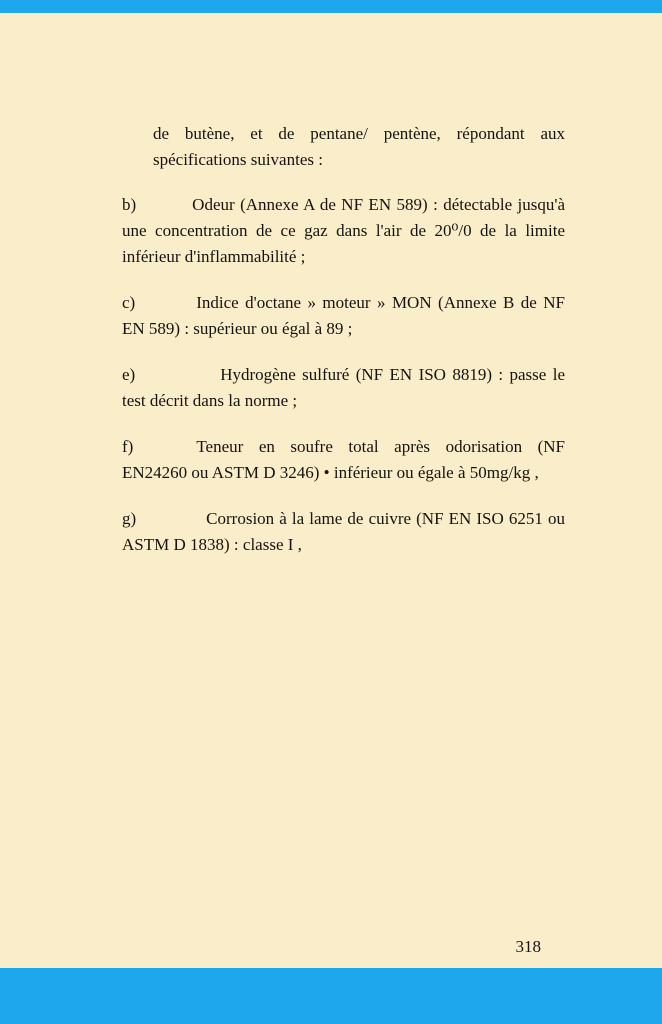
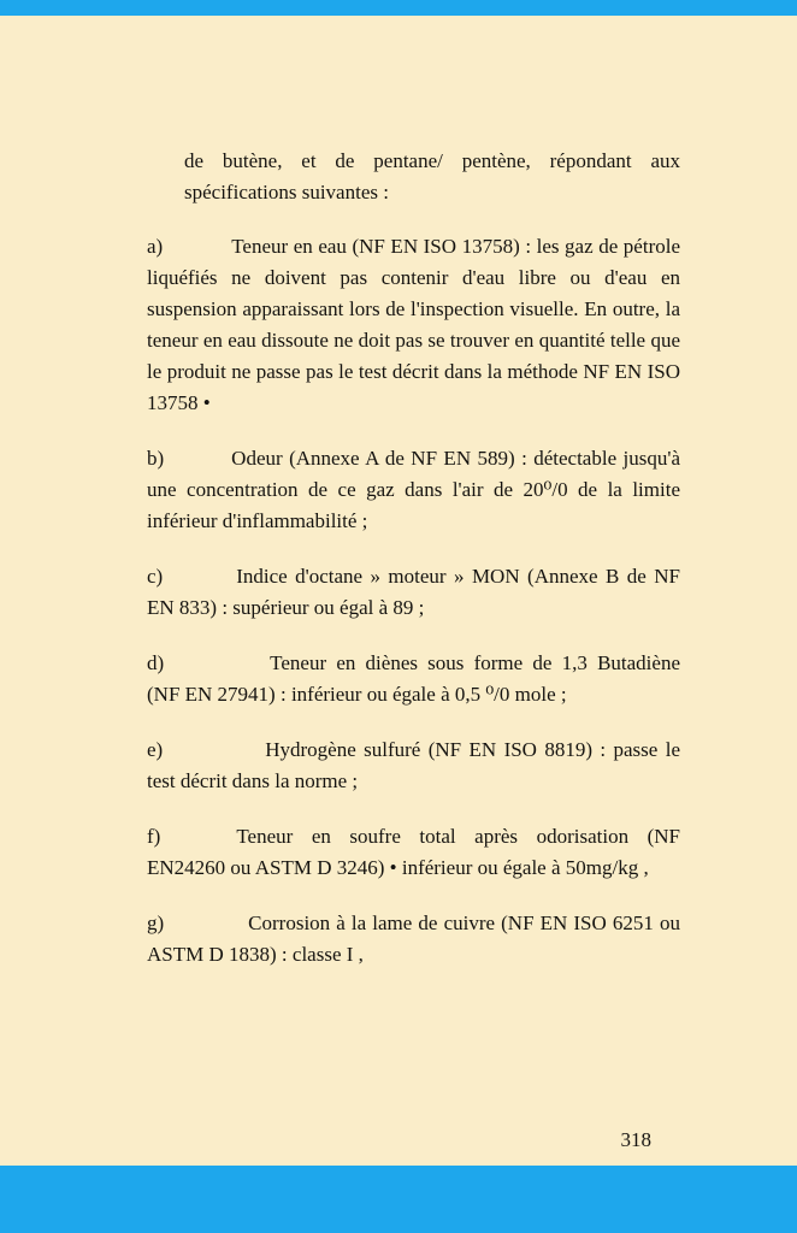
  de butène, et de pentane/ pentène, répondant aux spécifications suivantes :
+ a) Teneur en eau (NF EN ISO 13758) : les gaz de pétrole liquéfiés ne doivent pas contenir d'eau libre ou d'eau en suspension apparaissant lors de l'inspection visuelle. En outre, la teneur en eau dissoute ne doit pas se trouver en quantité telle que le produit ne passe pas le test décrit dans la méthode NF EN ISO 13758 •
  b) Odeur (Annexe A de NF EN 589) : détectable jusqu'à une concentration de ce gaz dans l'air de 20⁰/0 de la limite inférieur d'inflammabilité ;
- c) Indice d'octane » moteur » MON (Annexe B de NF EN 589) : supérieur ou égal à 89 ;
+ c) Indice d'octane » moteur » MON (Annexe B de NF EN 833) : supérieur ou égal à 89 ;
+ d) Teneur en diènes sous forme de 1,3 Butadiène (NF EN 27941) : inférieur ou égale à 0,5 ⁰/0 mole ;
  e) Hydrogène sulfuré (NF EN ISO 8819) : passe le test décrit dans la norme ;
  f) Teneur en soufre total après odorisation (NF EN24260 ou ASTM D 3246) • inférieur ou égale à 50mg/kg ,
  g) Corrosion à la lame de cuivre (NF EN ISO 6251 ou ASTM D 1838) : classe I ,
  318
